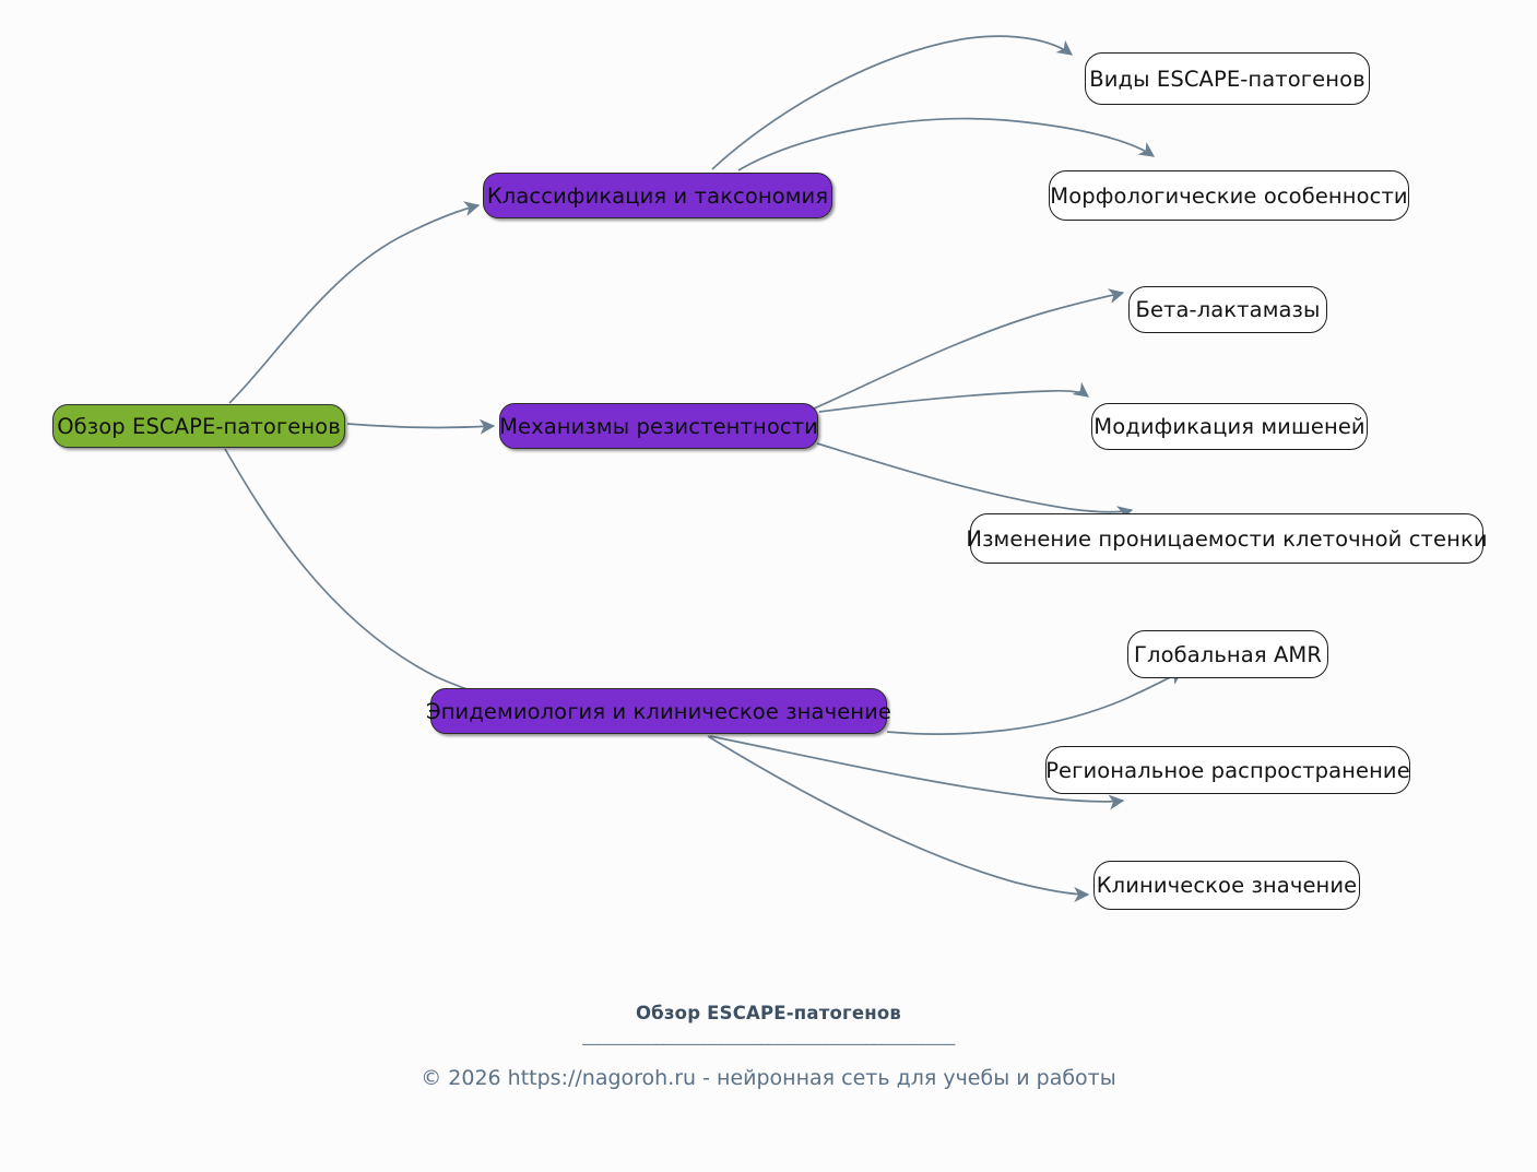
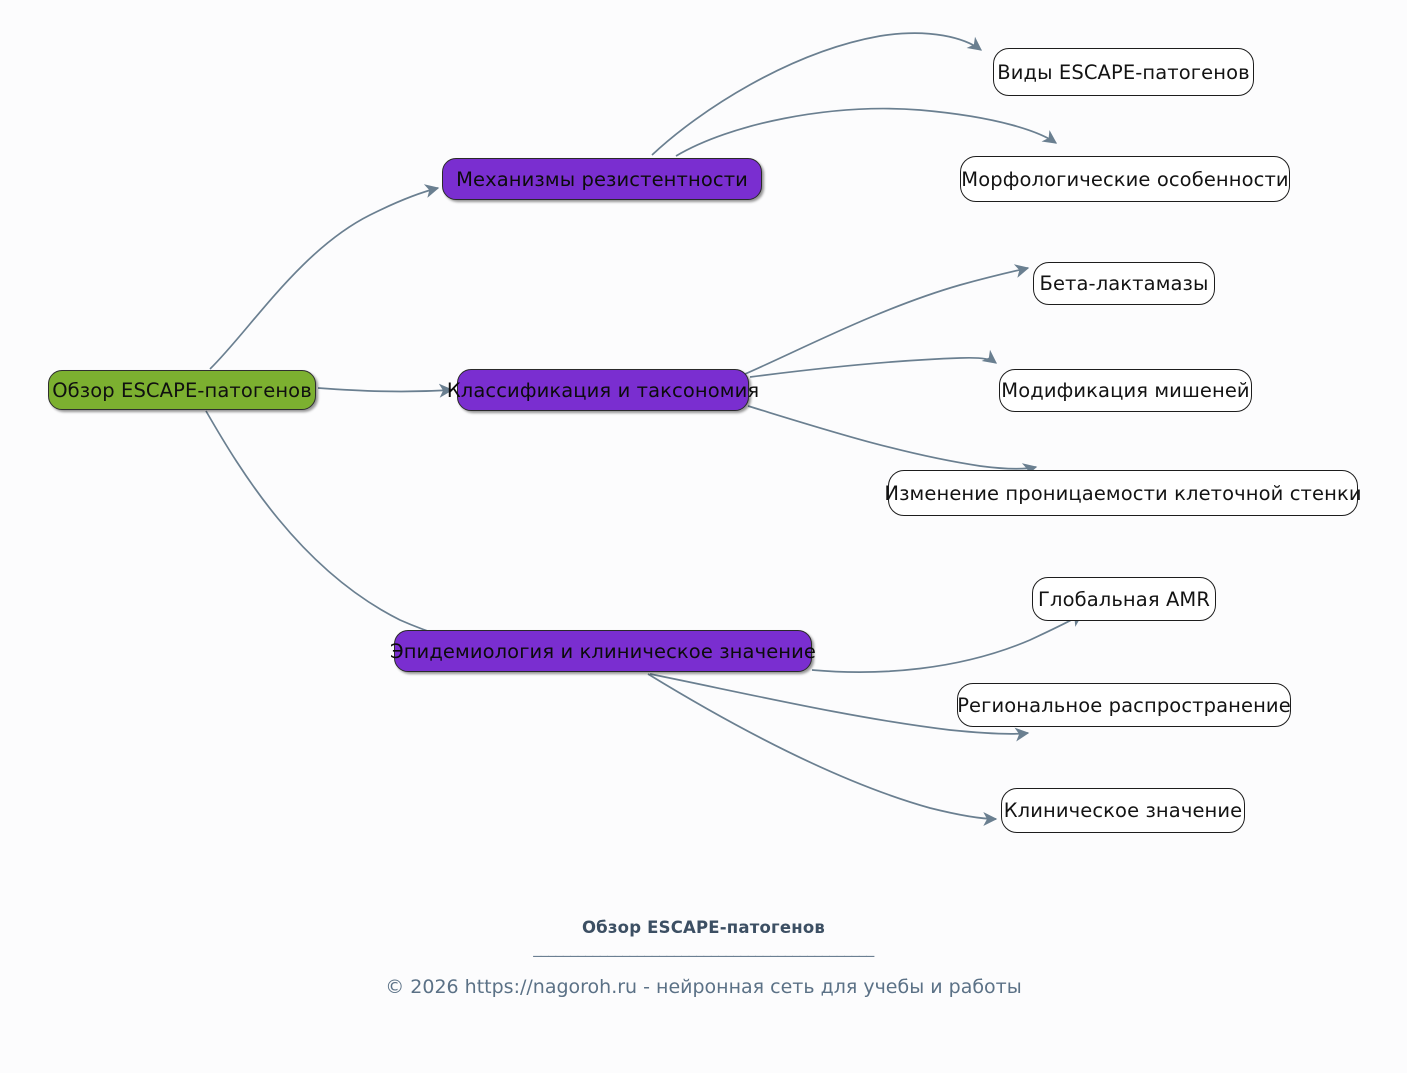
  Обзор ESCAPE-патогенов
- Классификация и таксономия
+ Механизмы резистентности
  Виды ESCAPE-патогенов
  Морфологические особенности
- Механизмы резистентности
+ Классификация и таксономия
  Бета-лактамазы
  Модификация мишеней
  Изменение проницаемости клеточной стенки
  Эпидемиология и клиническое значение
  Глобальная AMR
  Региональное распространение
  Клиническое значение
  Обзор ESCAPE-патогенов
  ______________________________________________
  © 2026 https://nagoroh.ru - нейронная сеть для учебы и работы
